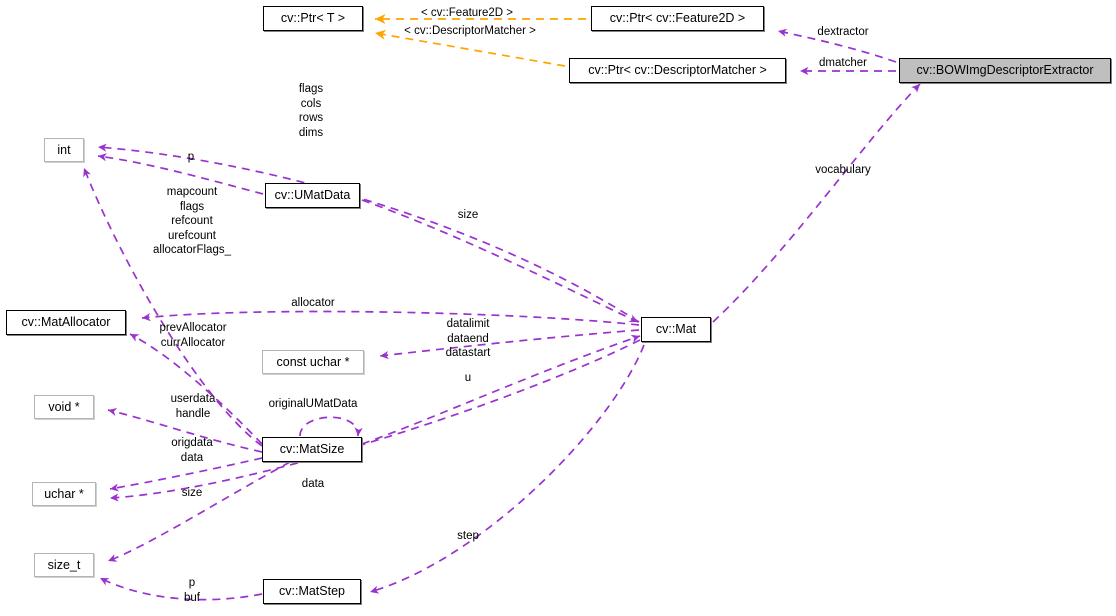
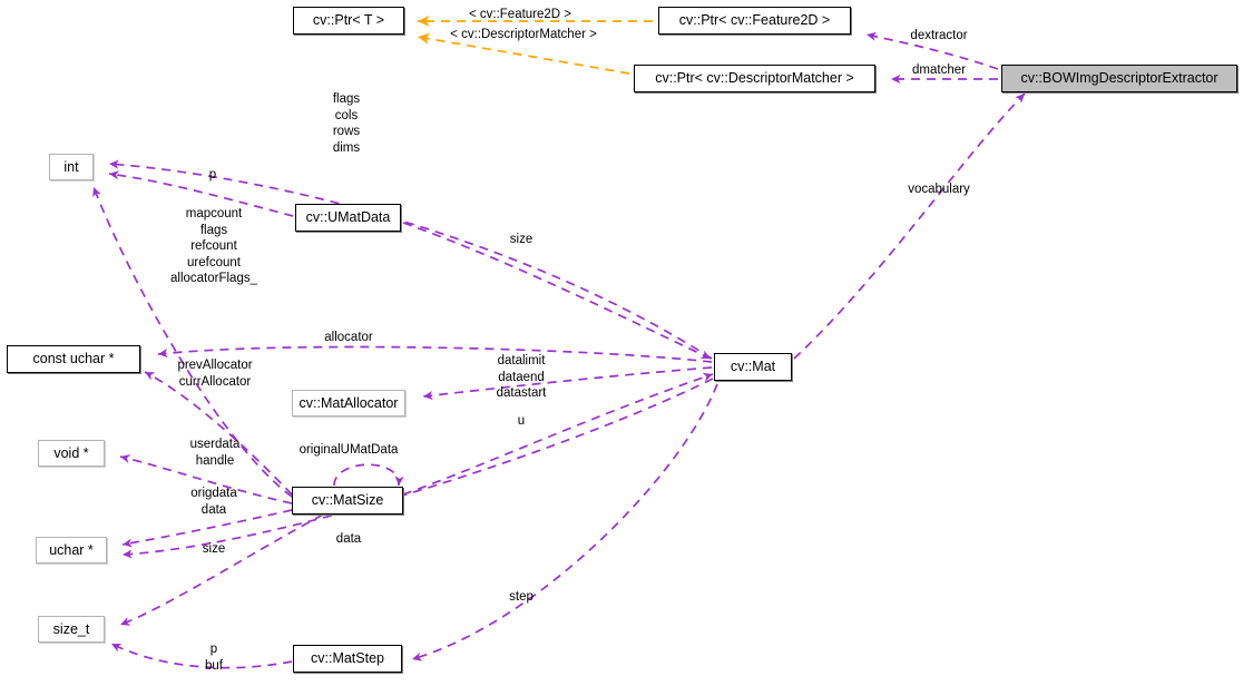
  cv::Ptr< T >
  cv::Ptr< cv::Feature2D >
  cv::Ptr< cv::DescriptorMatcher >
  cv::BOWImgDescriptorExtractor
  int
  cv::UMatData
- cv::MatAllocator
+ const uchar *
  cv::Mat
- const uchar *
+ cv::MatAllocator
  void *
  cv::MatSize
  uchar *
  size_t
  cv::MatStep
  < cv::Feature2D >
  < cv::DescriptorMatcher >
  dextractor
  dmatcher
  flags
  cols
  rows
  dims
  p
  vocabulary
  mapcount
  flags
  refcount
  urefcount
  allocatorFlags_
  size
  allocator
  prevAllocator
  currAllocator
  datalimit
  dataend
  datastart
  u
  userdata
  handle
  originalUMatData
  origdata
  data
  data
  size
  step
  p
  buf
